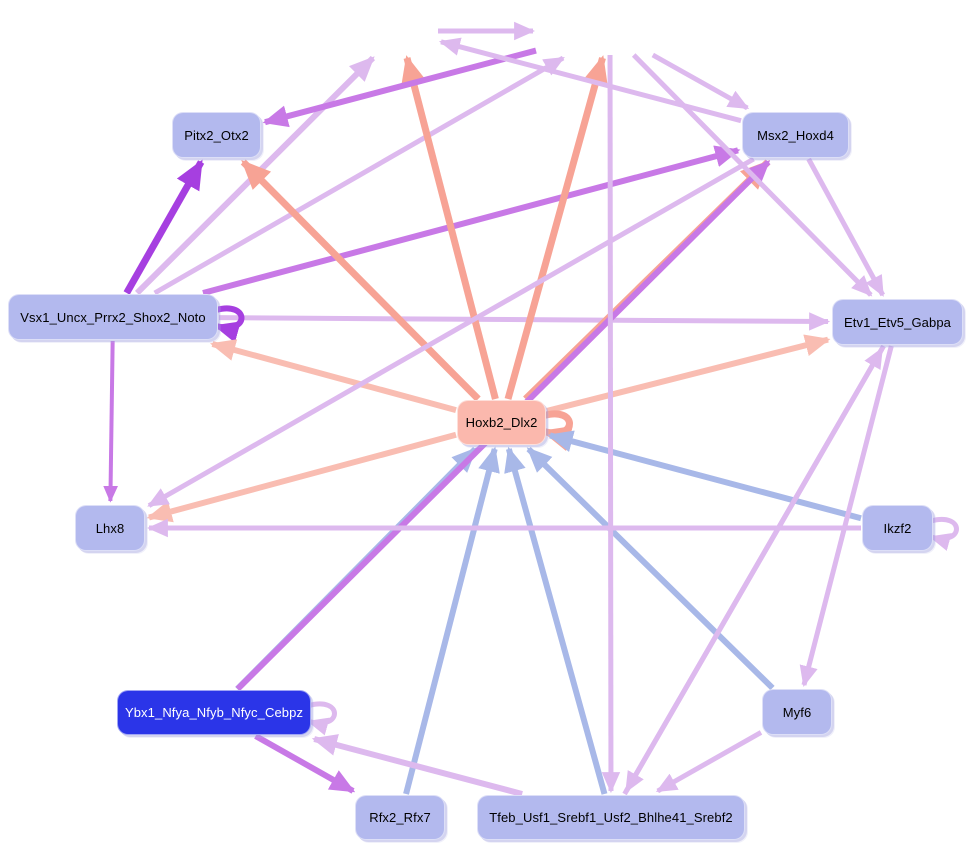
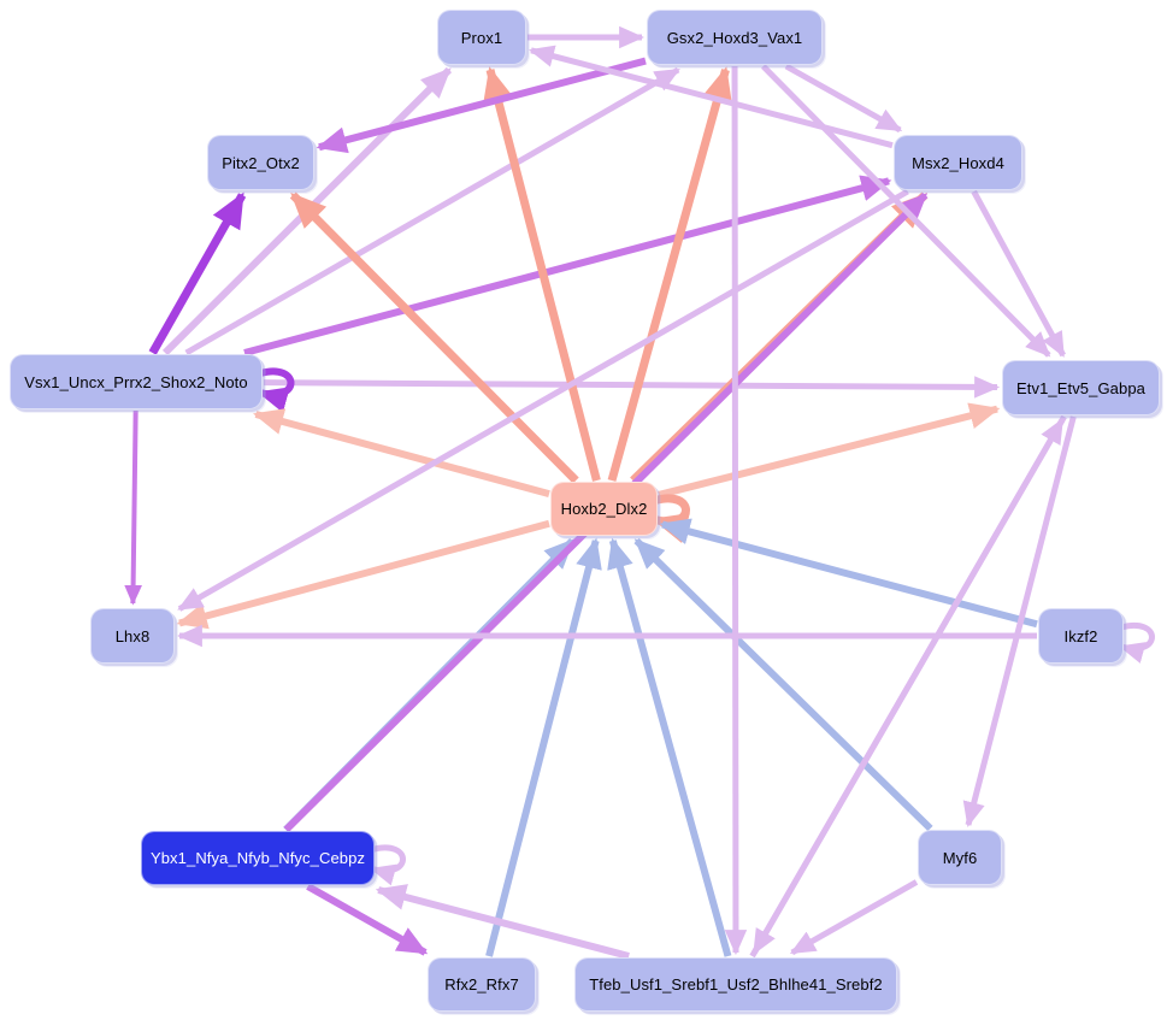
+ Prox1
+ Gsx2_Hoxd3_Vax1
  Pitx2_Otx2
  Msx2_Hoxd4
  Vsx1_Uncx_Prrx2_Shox2_Noto
  Etv1_Etv5_Gabpa
  Hoxb2_Dlx2
  Lhx8
  Ikzf2
  Ybx1_Nfya_Nfyb_Nfyc_Cebpz
  Myf6
  Rfx2_Rfx7
  Tfeb_Usf1_Srebf1_Usf2_Bhlhe41_Srebf2
